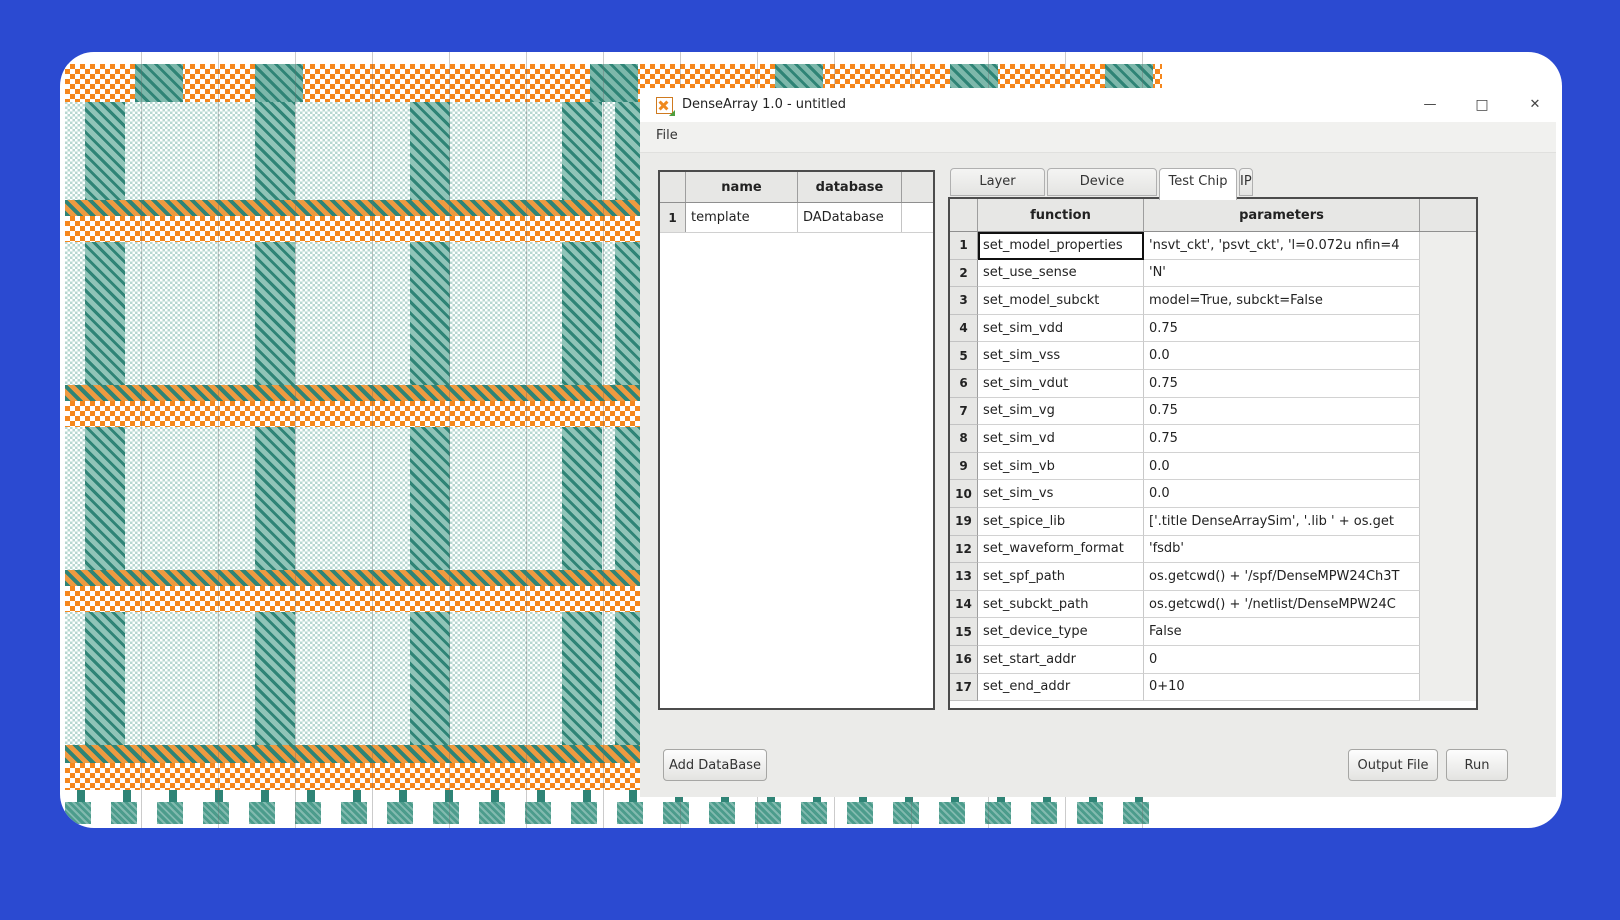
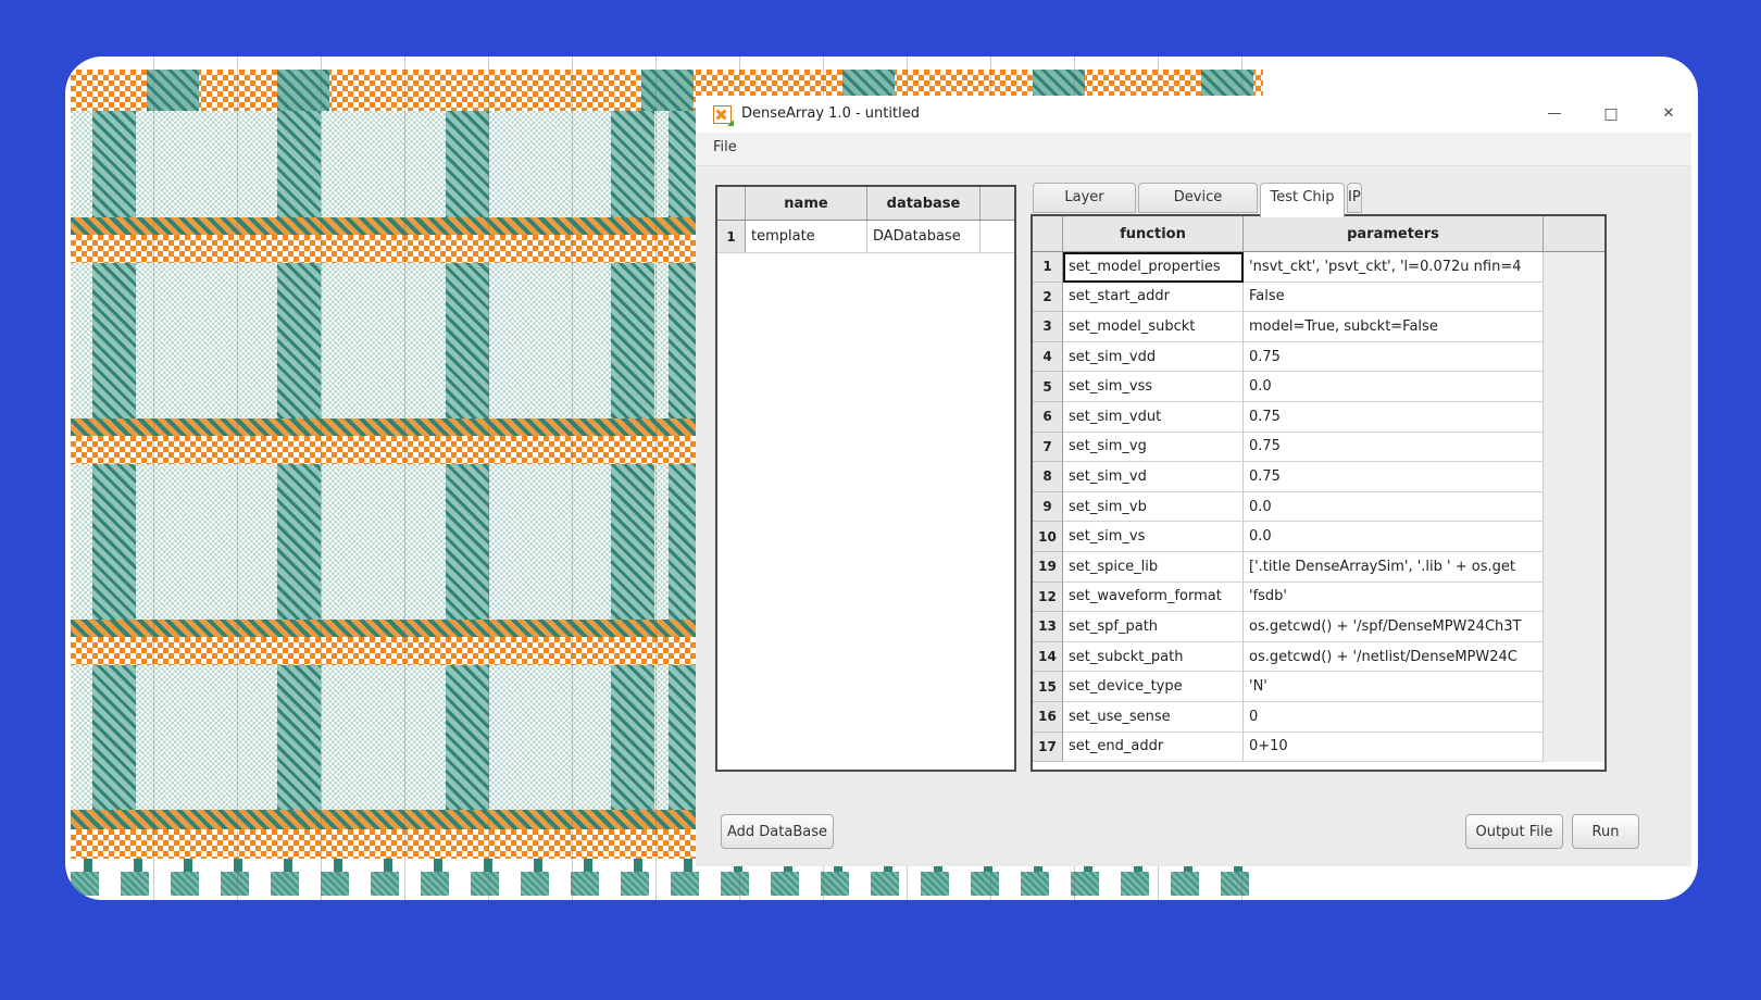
  DenseArray 1.0 - untitled
  —
  □
  ✕
  File
  name
  database
  1
  template
  DADatabase
  Layer
  Device
  Test Chip
  IP
  function
  parameters
  1
  set_model_properties
  'nsvt_ckt', 'psvt_ckt', 'l=0.072u nfin=4
  2
- set_use_sense
+ set_start_addr
- 'N'
+ False
  3
  set_model_subckt
  model=True, subckt=False
  4
  set_sim_vdd
  0.75
  5
  set_sim_vss
  0.0
  6
  set_sim_vdut
  0.75
  7
  set_sim_vg
  0.75
  8
  set_sim_vd
  0.75
  9
  set_sim_vb
  0.0
  10
  set_sim_vs
  0.0
  19
  set_spice_lib
  ['.title DenseArraySim', '.lib ' + os.get
  12
  set_waveform_format
  'fsdb'
  13
  set_spf_path
  os.getcwd() + '/spf/DenseMPW24Ch3T
  14
  set_subckt_path
  os.getcwd() + '/netlist/DenseMPW24C
  15
  set_device_type
- False
+ 'N'
  16
- set_start_addr
+ set_use_sense
  0
  17
  set_end_addr
  0+10
  Add DataBase
  Output File
  Run
